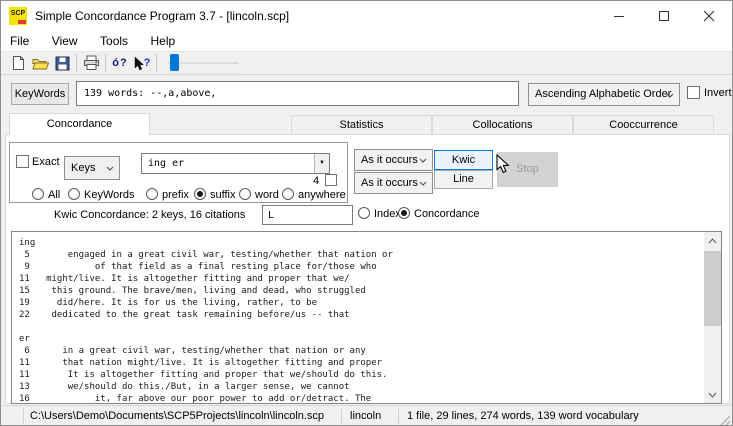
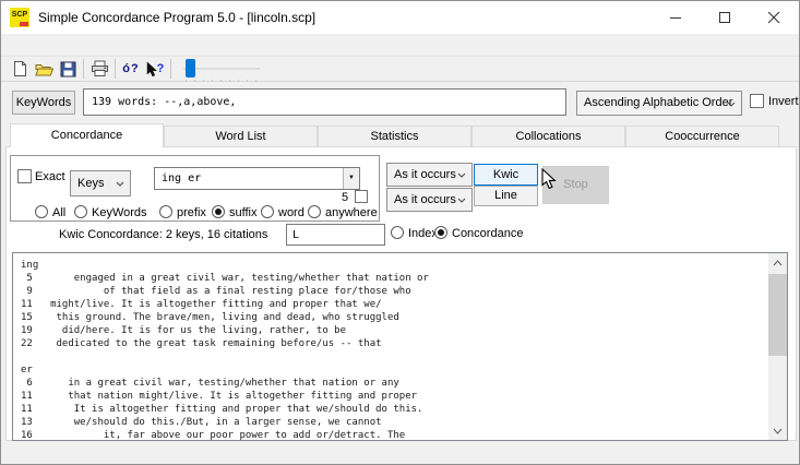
- Simple Concordance Program 3.7 - [lincoln.scp]
+ Simple Concordance Program 5.0 - [lincoln.scp]
- File View Tools Help
  ó?
  ?
  KeyWords
  139 words: --,a,above,
  Ascending Alphabetic Order
  Invert
  Concordance
+ Word List
  Statistics
  Collocations
  Cooccurrence
  Exact
  Keys
  ing er
- 4
+ 5
  All
  KeyWords
  prefix
  suffix
  word
  anywhere
  As it occurs
  As it occurs
  Kwic
  Line
  Stop
  Kwic Concordance: 2 keys, 16 citations
  L
  Inde
  Concordance
  ing
  5 engaged in a great civil war, testing/whether that nation or
  9 of that field as a final resting place for/those who
  11 might/live. It is altogether fitting and proper that we/
  15 this ground. The brave/men, living and dead, who struggled
  19 did/here. It is for us the living, rather, to be
  22 dedicated to the great task remaining before/us -- that
  er
  6 in a great civil war, testing/whether that nation or any
  11 that nation might/live. It is altogether fitting and proper
  11 It is altogether fitting and proper that we/should do this.
  13 we/should do this./But, in a larger sense, we cannot
  16 it, far above our poor power to add or/detract. The
- C:\Users\Demo\Documents\SCP5Projects\lincoln\lincoln.scp
- lincoln
- 1 file, 29 lines, 274 words, 139 word vocabulary
